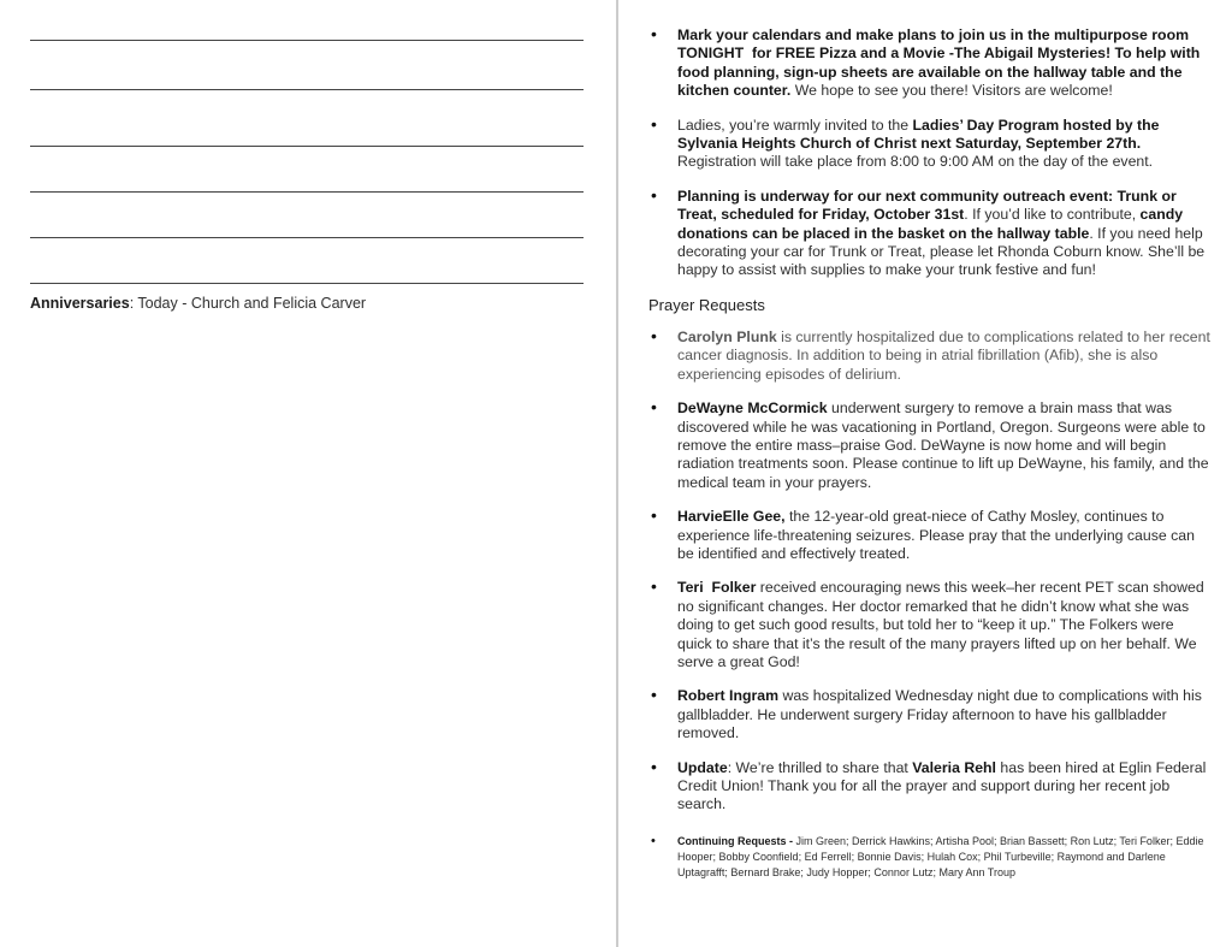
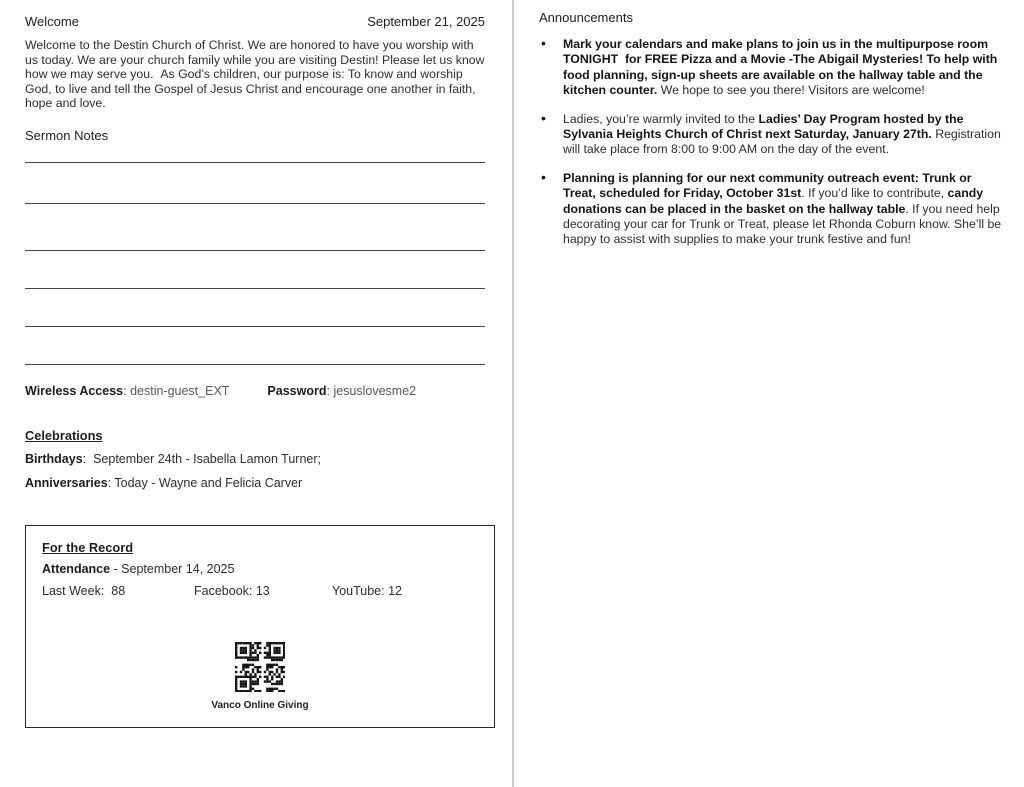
+ Welcome
+ September 21, 2025
+ Welcome to the Destin Church of Christ. We are honored to have you worship with us today. We are your church family while you are visiting Destin! Please let us know how we may serve you. As God’s children, our purpose is: To know and worship God, to live and tell the Gospel of Jesus Christ and encourage one another in faith, hope and love.
+ Sermon Notes
+ Wireless Access: destin-guest_EXT Password: jesuslovesme2
+ Celebrations
+ Birthdays: September 24th - Isabella Lamon Turner;
- Anniversaries: Today - Church and Felicia Carver
+ Anniversaries: Today - Wayne and Felicia Carver
+ For the Record
+ Attendance - September 14, 2025
+ Last Week: 88
+ Facebook: 13
+ YouTube: 12
+ Vanco Online Giving
+ Announcements
  Mark your calendars and make plans to join us in the multipurpose room TONIGHT for FREE Pizza and a Movie -The Abigail Mysteries! To help with food planning, sign-up sheets are available on the hallway table and the kitchen counter. We hope to see you there! Visitors are welcome!
- Ladies, you’re warmly invited to the Ladies’ Day Program hosted by the Sylvania Heights Church of Christ next Saturday, September 27th. Registration will take place from 8:00 to 9:00 AM on the day of the event.
+ Ladies, you’re warmly invited to the Ladies’ Day Program hosted by the Sylvania Heights Church of Christ next Saturday, January 27th. Registration will take place from 8:00 to 9:00 AM on the day of the event.
- Planning is underway for our next community outreach event: Trunk or Treat, scheduled for Friday, October 31st. If you’d like to contribute, candy donations can be placed in the basket on the hallway table. If you need help decorating your car for Trunk or Treat, please let Rhonda Coburn know. She’ll be happy to assist with supplies to make your trunk festive and fun!
+ Planning is planning for our next community outreach event: Trunk or Treat, scheduled for Friday, October 31st. If you’d like to contribute, candy donations can be placed in the basket on the hallway table. If you need help decorating your car for Trunk or Treat, please let Rhonda Coburn know. She’ll be happy to assist with supplies to make your trunk festive and fun!
- Prayer Requests
- Carolyn Plunk is currently hospitalized due to complications related to her recent cancer diagnosis. In addition to being in atrial fibrillation (Afib), she is also experiencing episodes of delirium.
- DeWayne McCormick underwent surgery to remove a brain mass that was discovered while he was vacationing in Portland, Oregon. Surgeons were able to remove the entire mass–praise God. DeWayne is now home and will begin radiation treatments soon. Please continue to lift up DeWayne, his family, and the medical team in your prayers.
- HarvieElle Gee, the 12-year-old great-niece of Cathy Mosley, continues to experience life-threatening seizures. Please pray that the underlying cause can be identified and effectively treated.
- Teri Folker received encouraging news this week–her recent PET scan showed no significant changes. Her doctor remarked that he didn’t know what she was doing to get such good results, but told her to “keep it up.” The Folkers were quick to share that it’s the result of the many prayers lifted up on her behalf. We serve a great God!
- Robert Ingram was hospitalized Wednesday night due to complications with his gallbladder. He underwent surgery Friday afternoon to have his gallbladder removed.
- Update: We’re thrilled to share that Valeria Rehl has been hired at Eglin Federal Credit Union! Thank you for all the prayer and support during her recent job search.
- Continuing Requests - Jim Green; Derrick Hawkins; Artisha Pool; Brian Bassett; Ron Lutz; Teri Folker; Eddie Hooper; Bobby Coonfield; Ed Ferrell; Bonnie Davis; Hulah Cox; Phil Turbeville; Raymond and Darlene Uptagrafft; Bernard Brake; Judy Hopper; Connor Lutz; Mary Ann Troup
